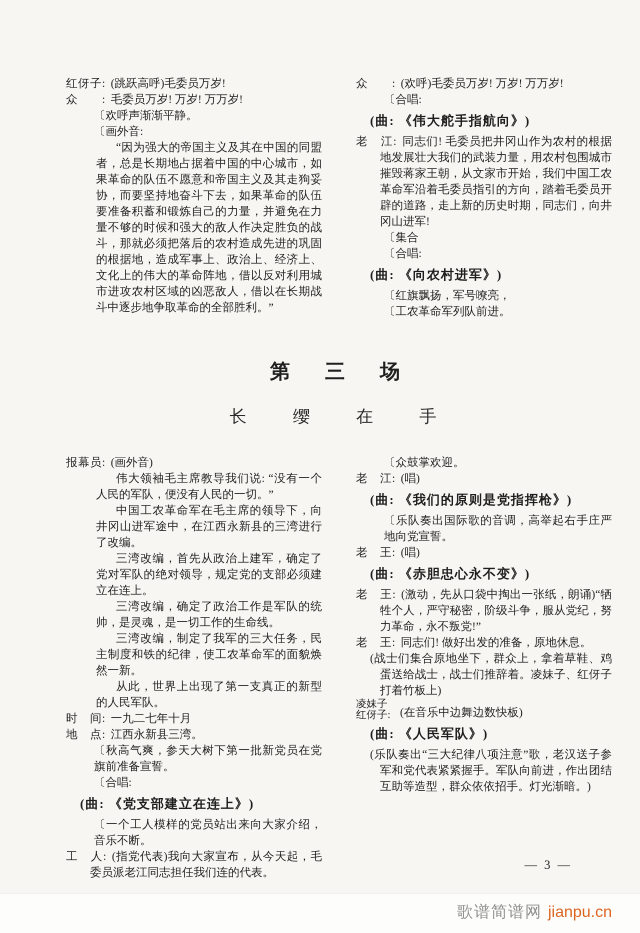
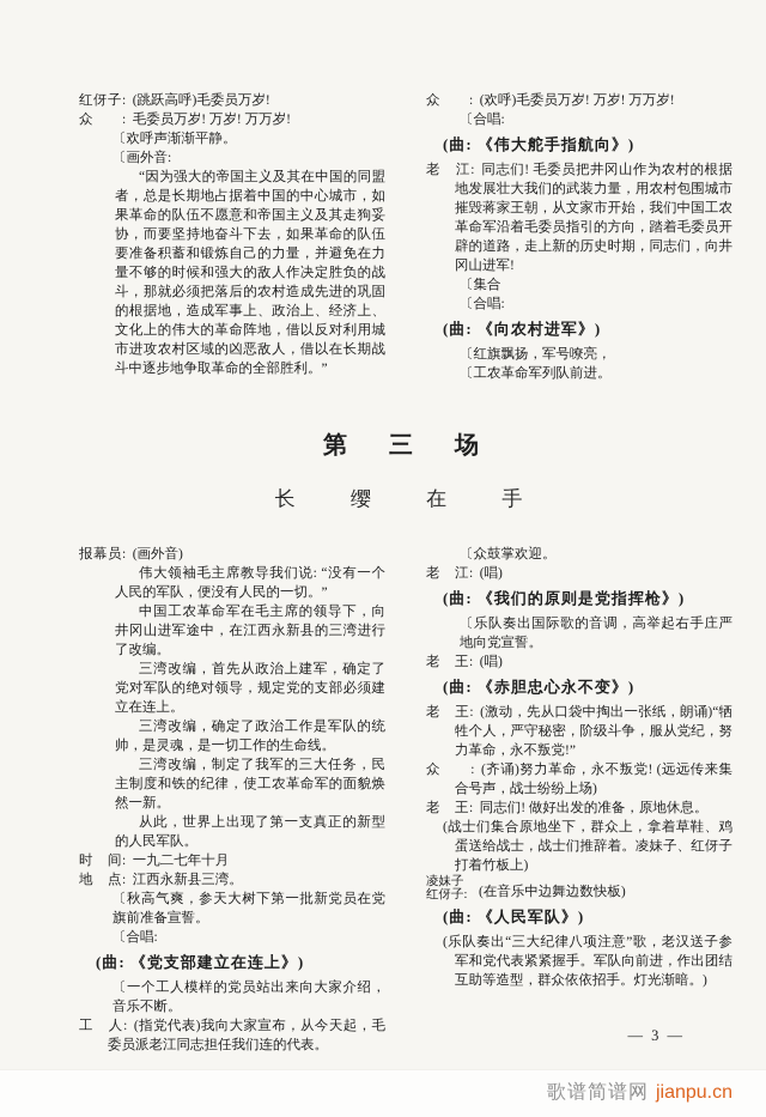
  红伢子: (跳跃高呼)毛委员万岁!
  众 : 毛委员万岁! 万岁! 万万岁!
  〔欢呼声渐渐平静。
  〔画外音:
  “因为强大的帝国主义及其在中国的同盟者，总是长期地占据着中国的中心城市，如果革命的队伍不愿意和帝国主义及其走狗妥协，而要坚持地奋斗下去，如果革命的队伍要准备积蓄和锻炼自己的力量，并避免在力量不够的时候和强大的敌人作决定胜负的战斗，那就必须把落后的农村造成先进的巩固的根据地，造成军事上、政治上、经济上、文化上的伟大的革命阵地，借以反对利用城市进攻农村区域的凶恶敌人，借以在长期战斗中逐步地争取革命的全部胜利。”
  众 : (欢呼)毛委员万岁! 万岁! 万万岁!
  〔合唱:
  (曲: 《伟大舵手指航向》)
  老 江: 同志们! 毛委员把井冈山作为农村的根据地发展壮大我们的武装力量，用农村包围城市摧毁蒋家王朝，从文家市开始，我们中国工农革命军沿着毛委员指引的方向，踏着毛委员开辟的道路，走上新的历史时期，同志们，向井冈山进军!
  〔集合
  〔合唱:
  (曲: 《向农村进军》)
  〔红旗飘扬，军号嘹亮，
  〔工农革命军列队前进。
  第 三 场
  长 缨 在 手
  报幕员: (画外音)
  伟大领袖毛主席教导我们说: “没有一个人民的军队，便没有人民的一切。”
  中国工农革命军在毛主席的领导下，向井冈山进军途中，在江西永新县的三湾进行了改编。
  三湾改编，首先从政治上建军，确定了党对军队的绝对领导，规定党的支部必须建立在连上。
  三湾改编，确定了政治工作是军队的统帅，是灵魂，是一切工作的生命线。
  三湾改编，制定了我军的三大任务，民主制度和铁的纪律，使工农革命军的面貌焕然一新。
  从此，世界上出现了第一支真正的新型的人民军队。
  时 间: 一九二七年十月
  地 点: 江西永新县三湾。
  〔秋高气爽，参天大树下第一批新党员在党旗前准备宣誓。
  〔合唱:
  (曲: 《党支部建立在连上》)
  〔一个工人模样的党员站出来向大家介绍，音乐不断。
  工 人: (指党代表)我向大家宣布，从今天起，毛委员派老江同志担任我们连的代表。
  〔众鼓掌欢迎。
  老 江: (唱)
  (曲: 《我们的原则是党指挥枪》)
  〔乐队奏出国际歌的音调，高举起右手庄严地向党宣誓。
  老 王: (唱)
  (曲: 《赤胆忠心永不变》)
  老 王: (激动，先从口袋中掏出一张纸，朗诵)“牺牲个人，严守秘密，阶级斗争，服从党纪，努力革命，永不叛党!”
+ 众 : (齐诵)努力革命，永不叛党! (远远传来集合号声，战士纷纷上场)
  老 王: 同志们! 做好出发的准备，原地休息。
  (战士们集合原地坐下，群众上，拿着草鞋、鸡蛋送给战士，战士们推辞着。凌妹子、红伢子打着竹板上)
  凌妹子
  红伢子:
  (在音乐中边舞边数快板)
  (曲: 《人民军队》)
  (乐队奏出“三大纪律八项注意”歌，老汉送子参军和党代表紧紧握手。军队向前进，作出团结互助等造型，群众依依招手。灯光渐暗。)
  — 3 —
  歌谱简谱网 jianpu.cn
